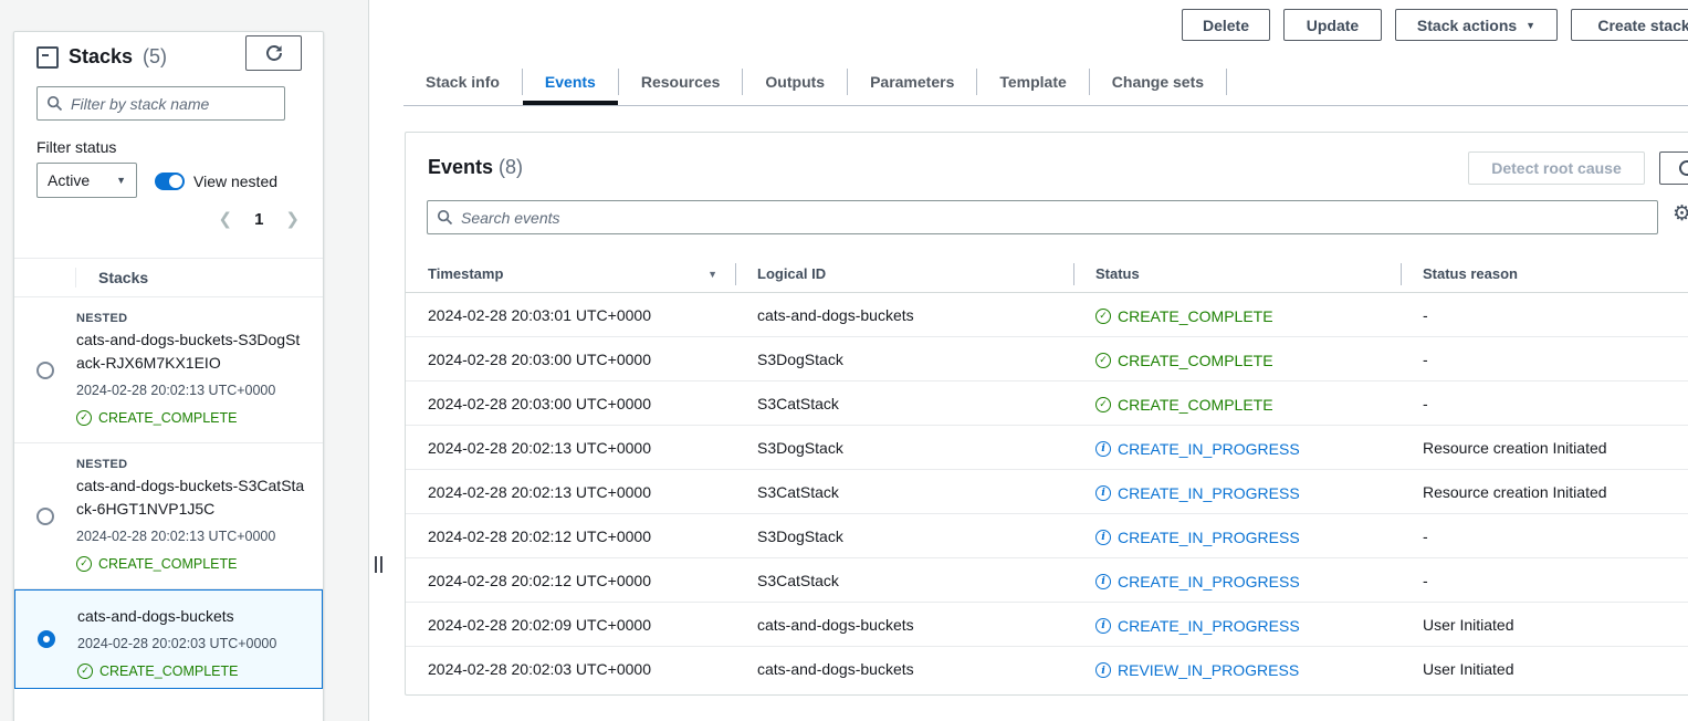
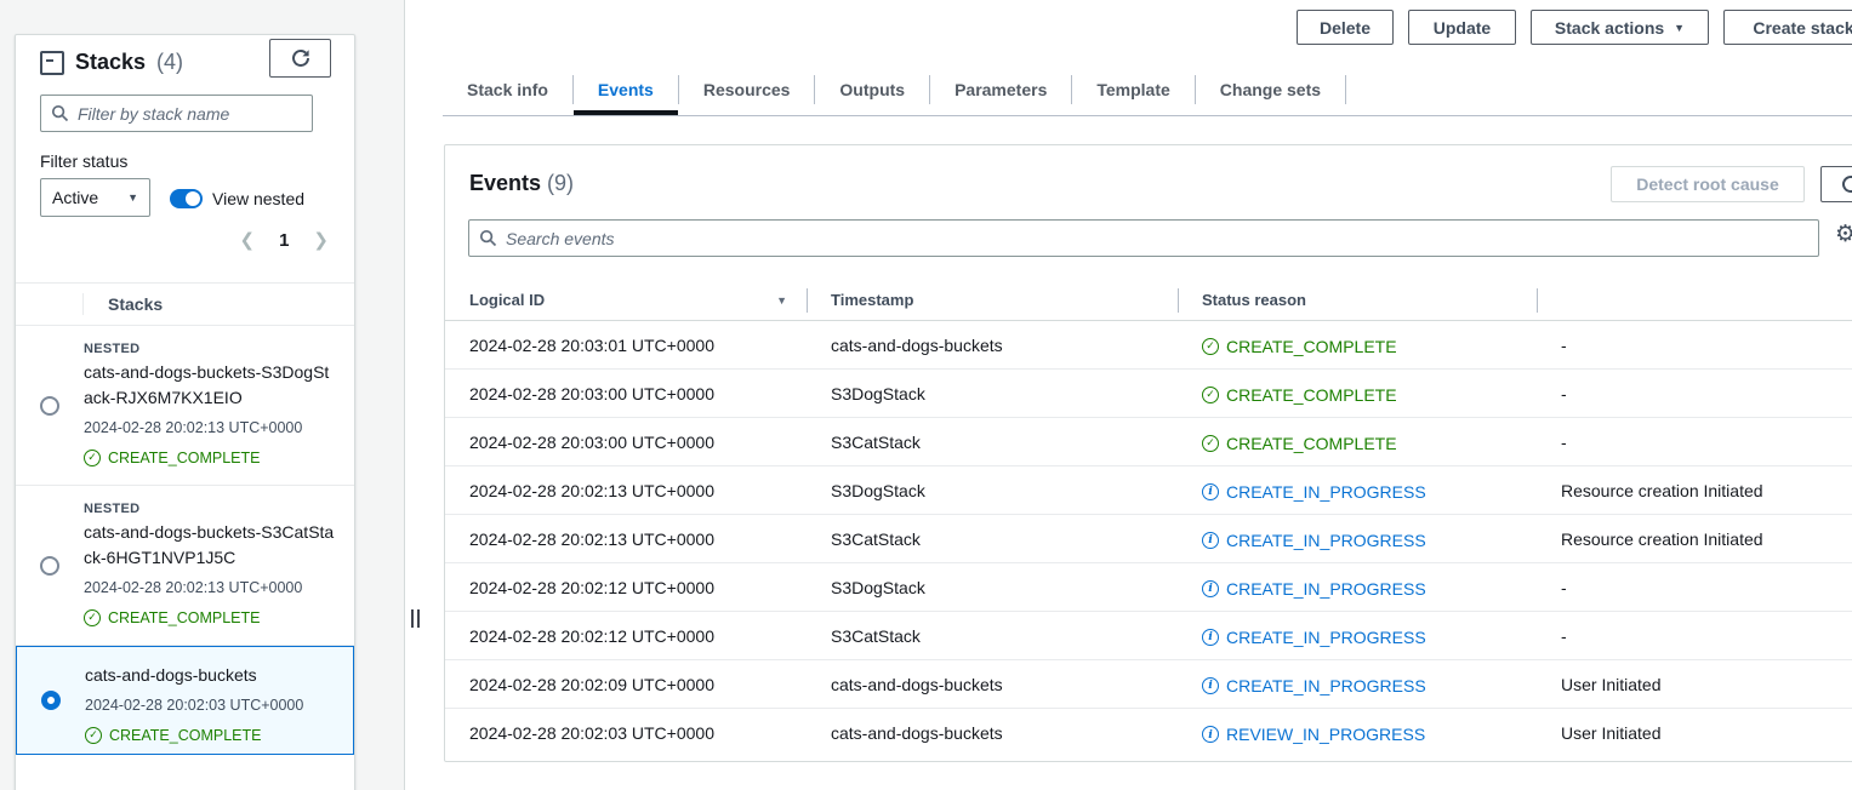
  Stacks
- (5)
+ (4)
  Filter by stack name
  Filter status
  Active
  ▼
  View nested
  ❮
  1
  ❯
  Stacks
  NESTED
  cats-and-dogs-buckets-S3DogStack-RJX6M7KX1EIO
  2024-02-28 20:02:13 UTC+0000
  CREATE_COMPLETE
  NESTED
  cats-and-dogs-buckets-S3CatStack-6HGT1NVP1J5C
  2024-02-28 20:02:13 UTC+0000
  CREATE_COMPLETE
  cats-and-dogs-buckets
  2024-02-28 20:02:03 UTC+0000
  CREATE_COMPLETE
  Delete
  Update
  Stack actions
  ▼
  Create stack
  Stack info
  Events
  Resources
  Outputs
  Parameters
  Template
  Change sets
- Events (8)
+ Events (9)
  Detect root cause
  Search events
  ⚙
- Timestamp
+ Logical ID
  ▼
- Logical ID
+ Timestamp
- Status
  Status reason
  2024-02-28 20:03:01 UTC+0000
  cats-and-dogs-buckets
  CREATE_COMPLETE
  -
  2024-02-28 20:03:00 UTC+0000
  S3DogStack
  CREATE_COMPLETE
  -
  2024-02-28 20:03:00 UTC+0000
  S3CatStack
  CREATE_COMPLETE
  -
  2024-02-28 20:02:13 UTC+0000
  S3DogStack
  CREATE_IN_PROGRESS
  Resource creation Initiated
  2024-02-28 20:02:13 UTC+0000
  S3CatStack
  CREATE_IN_PROGRESS
  Resource creation Initiated
  2024-02-28 20:02:12 UTC+0000
  S3DogStack
  CREATE_IN_PROGRESS
  -
  2024-02-28 20:02:12 UTC+0000
  S3CatStack
  CREATE_IN_PROGRESS
  -
  2024-02-28 20:02:09 UTC+0000
  cats-and-dogs-buckets
  CREATE_IN_PROGRESS
  User Initiated
  2024-02-28 20:02:03 UTC+0000
  cats-and-dogs-buckets
  REVIEW_IN_PROGRESS
  User Initiated
